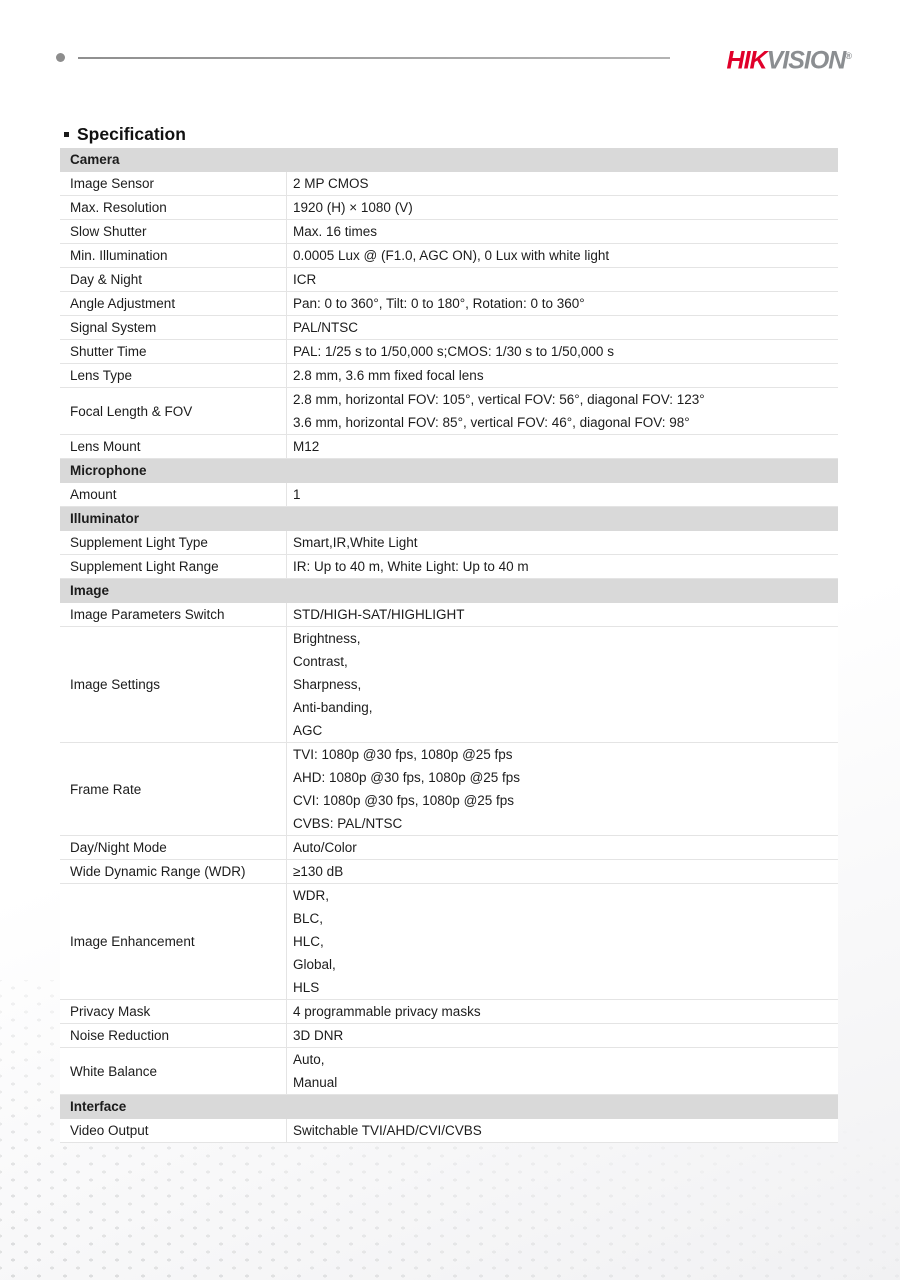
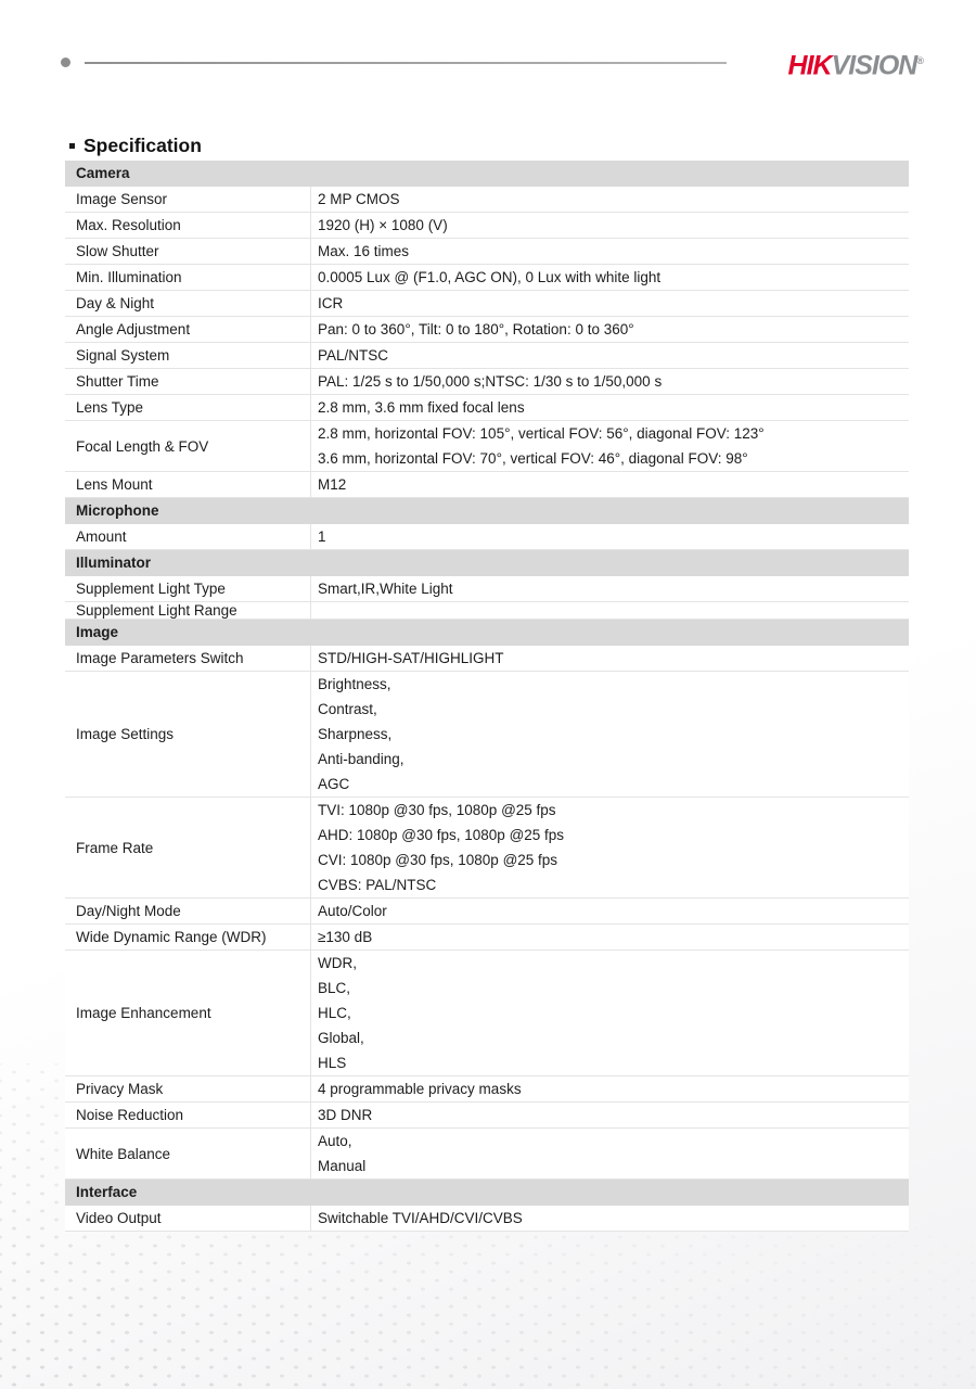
  HIKVISION®
  Specification
  Camera
  Image Sensor
  2 MP CMOS
  Max. Resolution
  1920 (H) × 1080 (V)
  Slow Shutter
  Max. 16 times
  Min. Illumination
  0.0005 Lux @ (F1.0, AGC ON), 0 Lux with white light
  Day & Night
  ICR
  Angle Adjustment
  Pan: 0 to 360°, Tilt: 0 to 180°, Rotation: 0 to 360°
  Signal System
  PAL/NTSC
  Shutter Time
- PAL: 1/25 s to 1/50,000 s;CMOS: 1/30 s to 1/50,000 s
+ PAL: 1/25 s to 1/50,000 s;NTSC: 1/30 s to 1/50,000 s
  Lens Type
  2.8 mm, 3.6 mm fixed focal lens
  Focal Length & FOV
  2.8 mm, horizontal FOV: 105°, vertical FOV: 56°, diagonal FOV: 123°
- 3.6 mm, horizontal FOV: 85°, vertical FOV: 46°, diagonal FOV: 98°
+ 3.6 mm, horizontal FOV: 70°, vertical FOV: 46°, diagonal FOV: 98°
  Lens Mount
  M12
  Microphone
  Amount
  1
  Illuminator
  Supplement Light Type
  Smart,IR,White Light
  Supplement Light Range
- IR: Up to 40 m, White Light: Up to 40 m
  Image
  Image Parameters Switch
  STD/HIGH-SAT/HIGHLIGHT
  Image Settings
  Brightness,
  Contrast,
  Sharpness,
  Anti-banding,
  AGC
  Frame Rate
  TVI: 1080p @30 fps, 1080p @25 fps
  AHD: 1080p @30 fps, 1080p @25 fps
  CVI: 1080p @30 fps, 1080p @25 fps
  CVBS: PAL/NTSC
  Day/Night Mode
  Auto/Color
  Wide Dynamic Range (WDR)
  ≥130 dB
  Image Enhancement
  WDR,
  BLC,
  HLC,
  Global,
  HLS
  Privacy Mask
  4 programmable privacy masks
  Noise Reduction
  3D DNR
  White Balance
  Auto,
  Manual
  Interface
  Video Output
  Switchable TVI/AHD/CVI/CVBS
